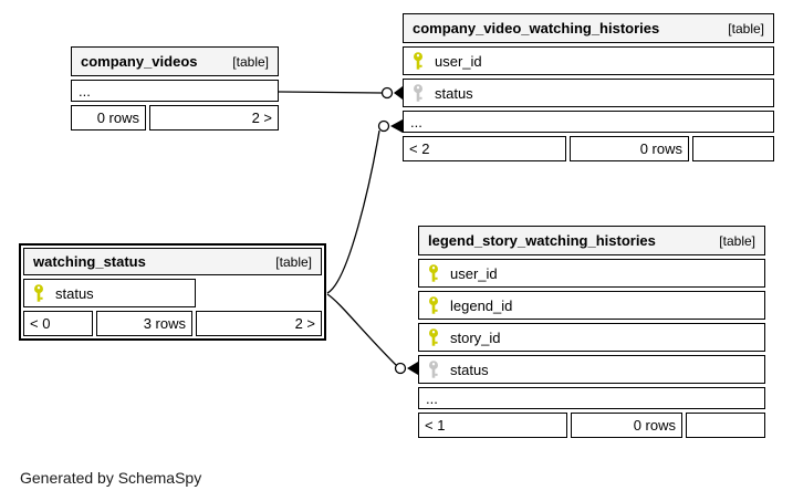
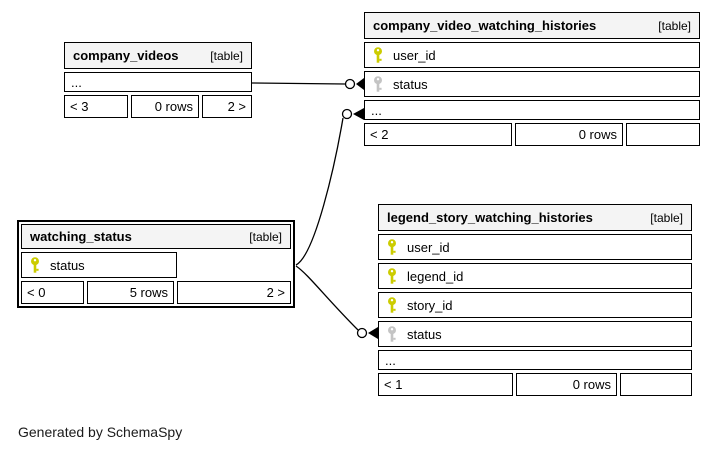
  company_video_watching_histories
  [table]
  user_id
  status
  ...
  < 2
  0 rows
  company_videos
  [table]
  ...
+ < 3
  0 rows
  2 >
  watching_status
  [table]
  status
  < 0
- 3 rows
+ 5 rows
  2 >
  legend_story_watching_histories
  [table]
  user_id
  legend_id
  story_id
  status
  ...
  < 1
  0 rows
  Generated by SchemaSpy
